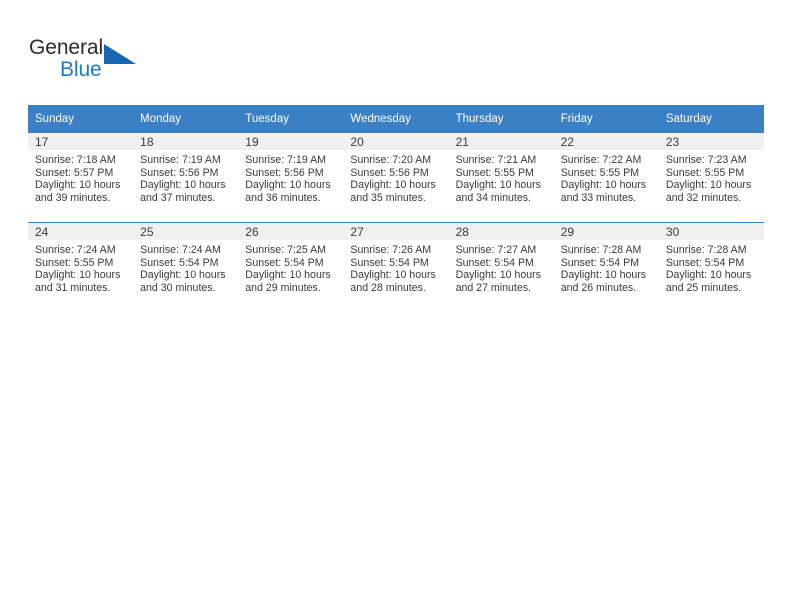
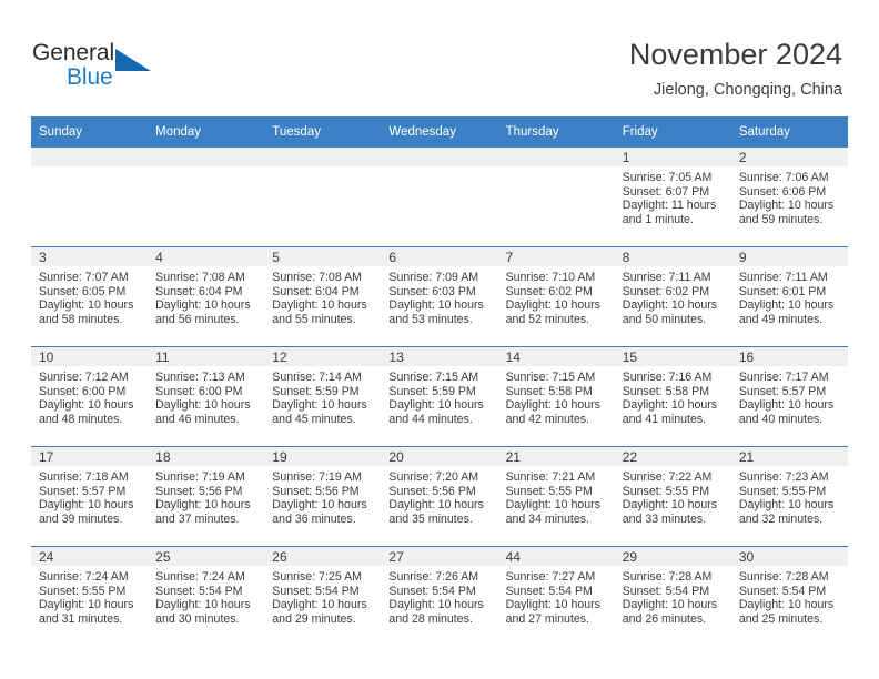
  General
  Blue
+ November 2024
+ Jielong, Chongqing, China
  Sunday	Monday	Tuesday	Wednesday	Thursday	Friday	Saturday
+ 					1Sunrise: 7:05 AMSunset: 6:07 PMDaylight: 11 hours and 1 minute.	2Sunrise: 7:06 AMSunset: 6:06 PMDaylight: 10 hours and 59 minutes.
+ 3Sunrise: 7:07 AMSunset: 6:05 PMDaylight: 10 hours and 58 minutes.	4Sunrise: 7:08 AMSunset: 6:04 PMDaylight: 10 hours and 56 minutes.	5Sunrise: 7:08 AMSunset: 6:04 PMDaylight: 10 hours and 55 minutes.	6Sunrise: 7:09 AMSunset: 6:03 PMDaylight: 10 hours and 53 minutes.	7Sunrise: 7:10 AMSunset: 6:02 PMDaylight: 10 hours and 52 minutes.	8Sunrise: 7:11 AMSunset: 6:02 PMDaylight: 10 hours and 50 minutes.	9Sunrise: 7:11 AMSunset: 6:01 PMDaylight: 10 hours and 49 minutes.
+ 10Sunrise: 7:12 AMSunset: 6:00 PMDaylight: 10 hours and 48 minutes.	11Sunrise: 7:13 AMSunset: 6:00 PMDaylight: 10 hours and 46 minutes.	12Sunrise: 7:14 AMSunset: 5:59 PMDaylight: 10 hours and 45 minutes.	13Sunrise: 7:15 AMSunset: 5:59 PMDaylight: 10 hours and 44 minutes.	14Sunrise: 7:15 AMSunset: 5:58 PMDaylight: 10 hours and 42 minutes.	15Sunrise: 7:16 AMSunset: 5:58 PMDaylight: 10 hours and 41 minutes.	16Sunrise: 7:17 AMSunset: 5:57 PMDaylight: 10 hours and 40 minutes.
- 17Sunrise: 7:18 AMSunset: 5:57 PMDaylight: 10 hours and 39 minutes.	18Sunrise: 7:19 AMSunset: 5:56 PMDaylight: 10 hours and 37 minutes.	19Sunrise: 7:19 AMSunset: 5:56 PMDaylight: 10 hours and 36 minutes.	20Sunrise: 7:20 AMSunset: 5:56 PMDaylight: 10 hours and 35 minutes.	21Sunrise: 7:21 AMSunset: 5:55 PMDaylight: 10 hours and 34 minutes.	22Sunrise: 7:22 AMSunset: 5:55 PMDaylight: 10 hours and 33 minutes.	23Sunrise: 7:23 AMSunset: 5:55 PMDaylight: 10 hours and 32 minutes.
+ 17Sunrise: 7:18 AMSunset: 5:57 PMDaylight: 10 hours and 39 minutes.	18Sunrise: 7:19 AMSunset: 5:56 PMDaylight: 10 hours and 37 minutes.	19Sunrise: 7:19 AMSunset: 5:56 PMDaylight: 10 hours and 36 minutes.	20Sunrise: 7:20 AMSunset: 5:56 PMDaylight: 10 hours and 35 minutes.	21Sunrise: 7:21 AMSunset: 5:55 PMDaylight: 10 hours and 34 minutes.	22Sunrise: 7:22 AMSunset: 5:55 PMDaylight: 10 hours and 33 minutes.	21Sunrise: 7:23 AMSunset: 5:55 PMDaylight: 10 hours and 32 minutes.
- 24Sunrise: 7:24 AMSunset: 5:55 PMDaylight: 10 hours and 31 minutes.	25Sunrise: 7:24 AMSunset: 5:54 PMDaylight: 10 hours and 30 minutes.	26Sunrise: 7:25 AMSunset: 5:54 PMDaylight: 10 hours and 29 minutes.	27Sunrise: 7:26 AMSunset: 5:54 PMDaylight: 10 hours and 28 minutes.	28Sunrise: 7:27 AMSunset: 5:54 PMDaylight: 10 hours and 27 minutes.	29Sunrise: 7:28 AMSunset: 5:54 PMDaylight: 10 hours and 26 minutes.	30Sunrise: 7:28 AMSunset: 5:54 PMDaylight: 10 hours and 25 minutes.
+ 24Sunrise: 7:24 AMSunset: 5:55 PMDaylight: 10 hours and 31 minutes.	25Sunrise: 7:24 AMSunset: 5:54 PMDaylight: 10 hours and 30 minutes.	26Sunrise: 7:25 AMSunset: 5:54 PMDaylight: 10 hours and 29 minutes.	27Sunrise: 7:26 AMSunset: 5:54 PMDaylight: 10 hours and 28 minutes.	44Sunrise: 7:27 AMSunset: 5:54 PMDaylight: 10 hours and 27 minutes.	29Sunrise: 7:28 AMSunset: 5:54 PMDaylight: 10 hours and 26 minutes.	30Sunrise: 7:28 AMSunset: 5:54 PMDaylight: 10 hours and 25 minutes.
